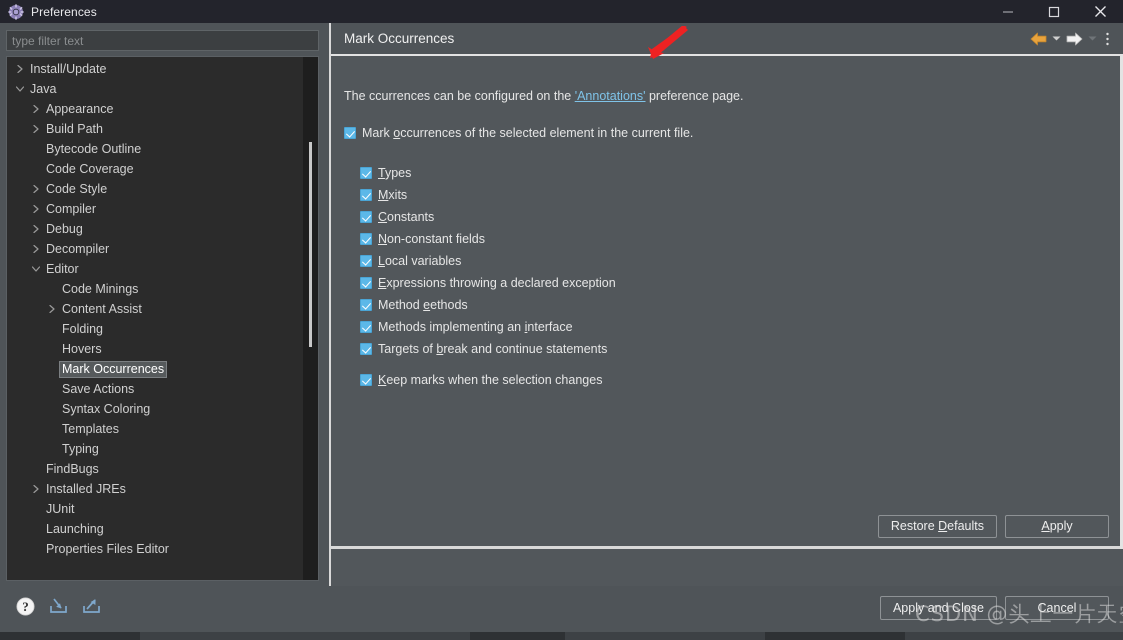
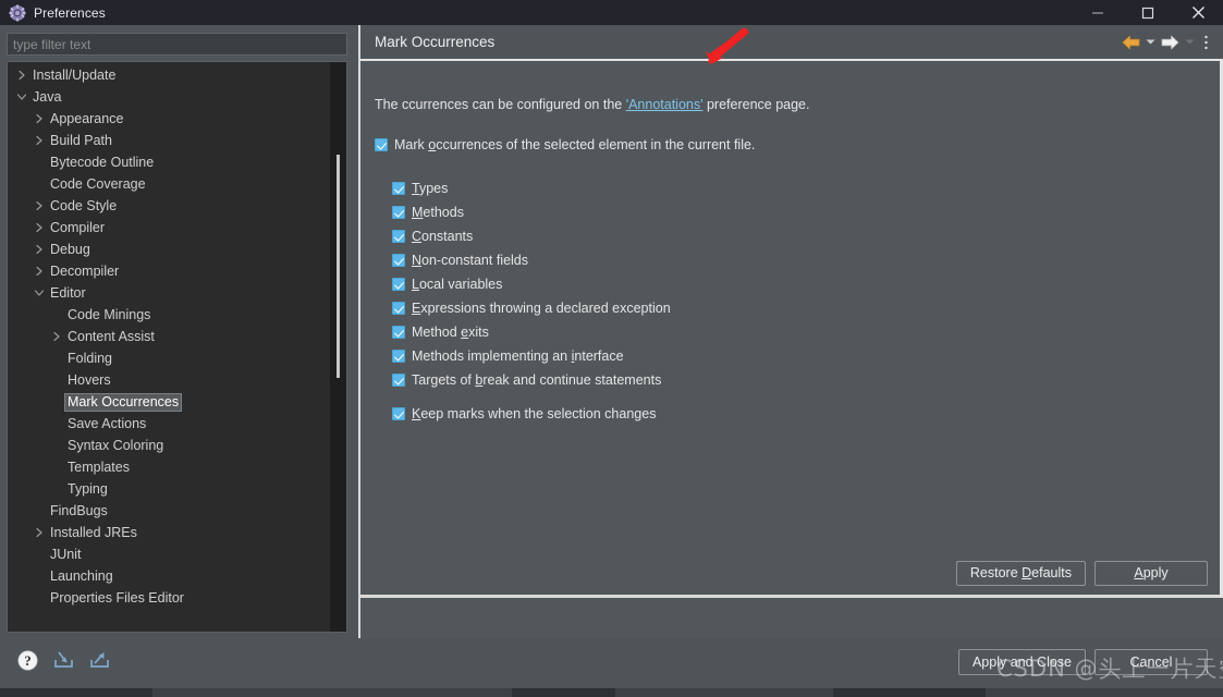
  Preferences
  type filter text
  Install/Update
  Java
  Appearance
  Build Path
  Bytecode Outline
  Code Coverage
  Code Style
  Compiler
  Debug
  Decompiler
  Editor
  Code Minings
  Content Assist
  Folding
  Hovers
  Mark Occurrences
  Save Actions
  Syntax Coloring
  Templates
  Typing
  FindBugs
  Installed JREs
  JUnit
  Launching
  Properties Files Editor
  Mark Occurrences
  The ccurrences can be configured on the 'Annotations' preference page.
  Mark occurrences of the selected element in the current file.
  Types
- Mxits
+ Methods
  Constants
  Non-constant fields
  Local variables
  Expressions throwing a declared exception
- Method eethods
+ Method exits
  Methods implementing an interface
  Targets of break and continue statements
  Keep marks when the selection changes
  Restore Defaults
  Apply
  ?
  Apply and Close
  Cancel
  CSDN @头上一片天
